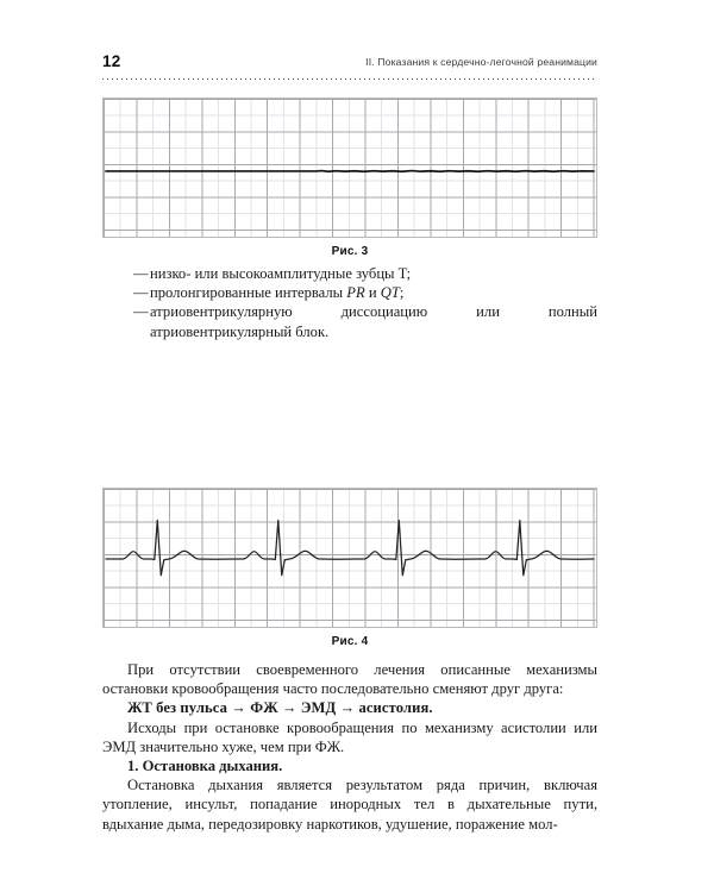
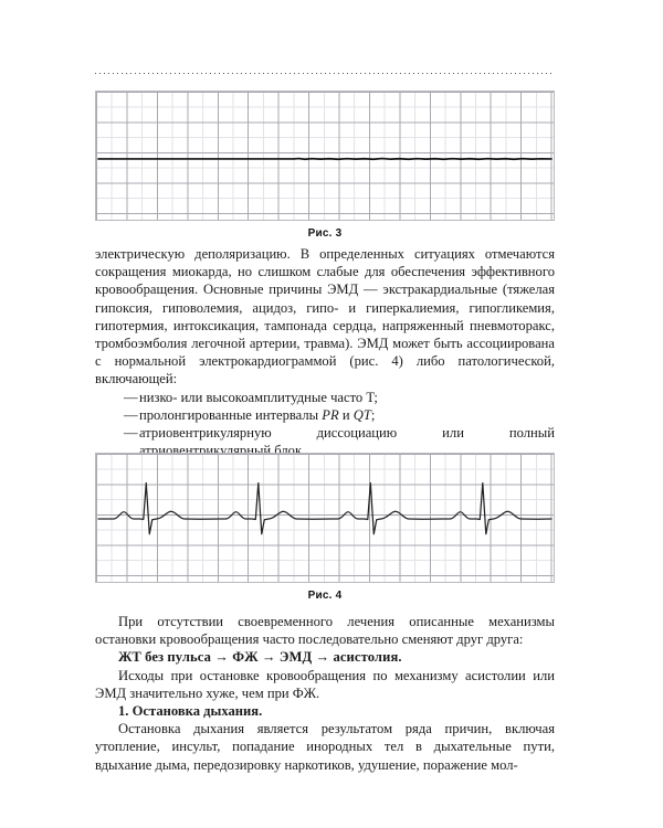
- 12
- II. Показания к сердечно-легочной реанимации
  Рис. 3
+ электрическую деполяризацию. В определенных ситуациях отмечаются сокращения миокарда, но слишком слабые для обеспечения эффективного кровообращения. Основные причины ЭМД — экстракардиальные (тяжелая гипоксия, гиповолемия, ацидоз, гипо- и гиперкалиемия, гипогликемия, гипотермия, интоксикация, тампонада сердца, напряженный пневмоторакс, тромбоэмболия легочной артерии, травма). ЭМД может быть ассоциирована с нормальной электрокардиограммой (рис. 4) либо патологической, включающей:
  —
- низко- или высокоамплитудные зубцы T;
+ низко- или высокоамплитудные часто T;
  —
  пролонгированные интервалы PR и QT;
  —
  атриовентрикулярную диссоциацию или полный атриовентрикулярный блок.
  Рис. 4
  При отсутствии своевременного лечения описанные механизмы остановки кровообращения часто последовательно сменяют друг друга:
  ЖТ без пульса → ФЖ → ЭМД → асистолия.
  Исходы при остановке кровообращения по механизму асистолии или ЭМД значительно хуже, чем при ФЖ.
  1. Остановка дыхания.
  Остановка дыхания является результатом ряда причин, включая утопление, инсульт, попадание инородных тел в дыхательные пути, вдыхание дыма, передозировку наркотиков, удушение, поражение мол-
